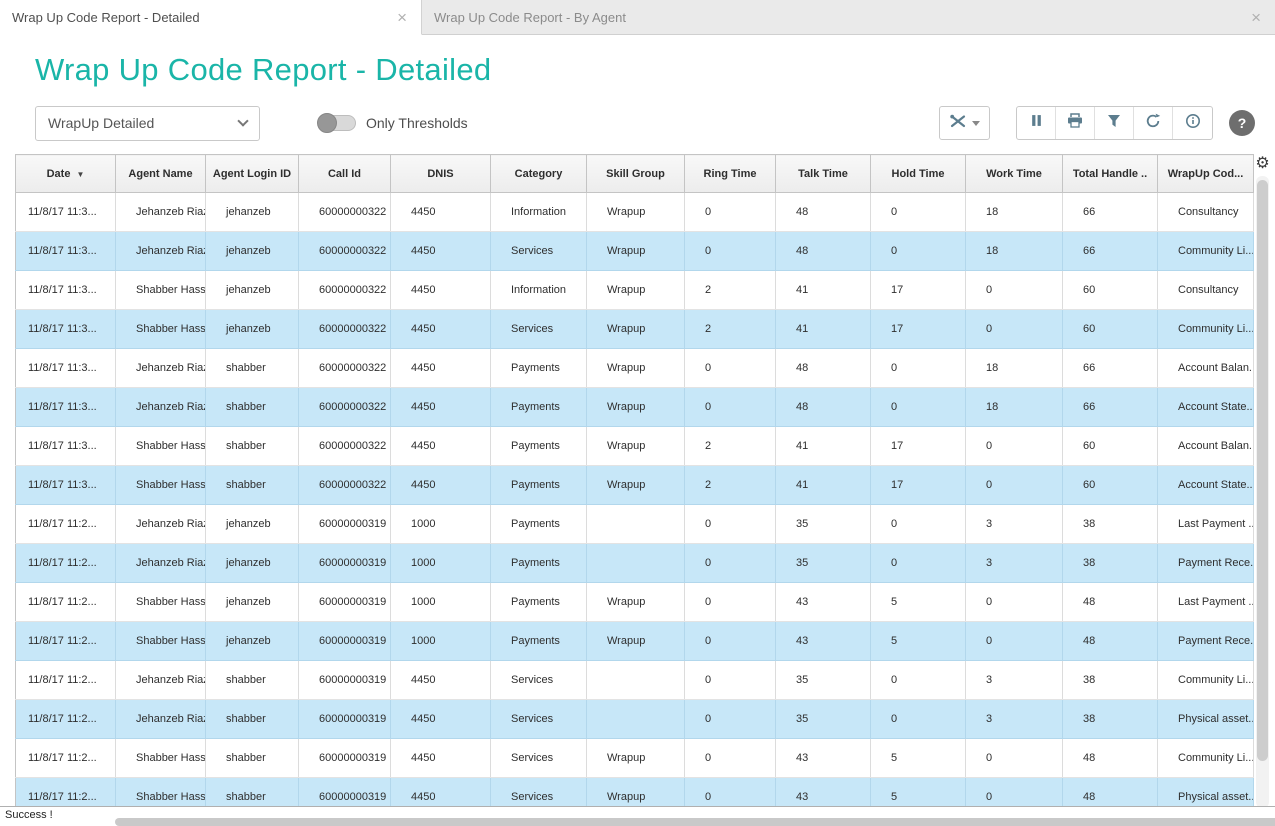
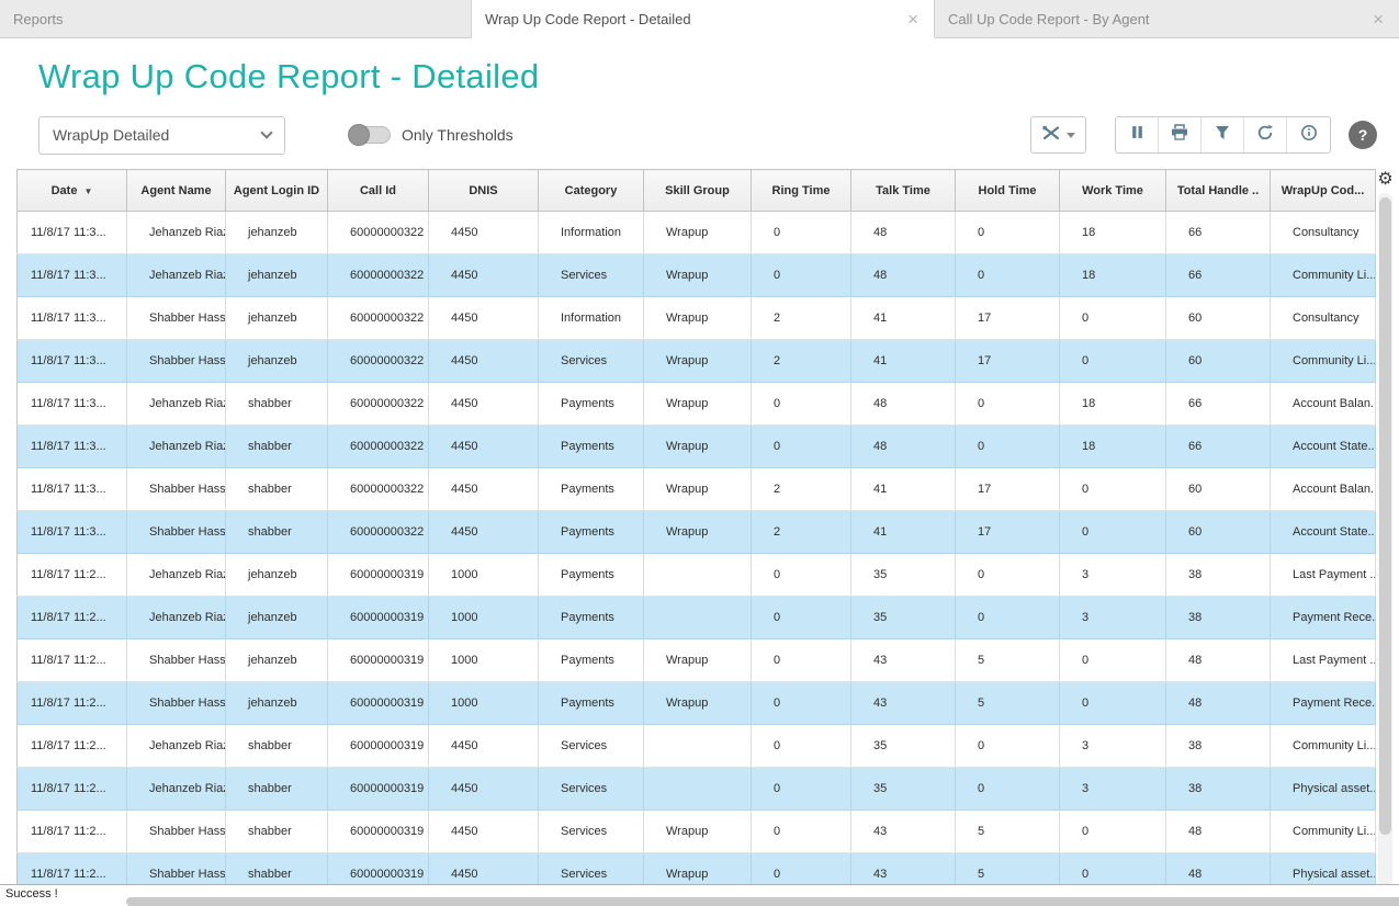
+ Reports
  Wrap Up Code Report - Detailed
  ×
- Wrap Up Code Report - By Agent
+ Call Up Code Report - By Agent
  ×
  Wrap Up Code Report - Detailed
  WrapUp Detailed
  Only Thresholds
  ?
  Date ▼	Agent Name	Agent Login ID	Call Id	DNIS	Category	Skill Group	Ring Time	Talk Time	Hold Time	Work Time	Total Handle ..	WrapUp Cod...
  11/8/17 11:3...	Jehanzeb Ria	jehanzeb	60000000322	4450	Information	Wrapup	0	48	0	18	66	Consultancy
  11/8/17 11:3...	Jehanzeb Ria	jehanzeb	60000000322	4450	Services	Wrapup	0	48	0	18	66	Community Li...
  11/8/17 11:3...	Shabber Hass	jehanzeb	60000000322	4450	Information	Wrapup	2	41	17	0	60	Consultancy
  11/8/17 11:3...	Shabber Hass	jehanzeb	60000000322	4450	Services	Wrapup	2	41	17	0	60	Community Li...
  11/8/17 11:3...	Jehanzeb Ria	shabber	60000000322	4450	Payments	Wrapup	0	48	0	18	66	Account Balan.
  11/8/17 11:3...	Jehanzeb Ria	shabber	60000000322	4450	Payments	Wrapup	0	48	0	18	66	Account State..
  11/8/17 11:3...	Shabber Hass	shabber	60000000322	4450	Payments	Wrapup	2	41	17	0	60	Account Balan.
  11/8/17 11:3...	Shabber Hass	shabber	60000000322	4450	Payments	Wrapup	2	41	17	0	60	Account State..
  11/8/17 11:2...	Jehanzeb Ria	jehanzeb	60000000319	1000	Payments		0	35	0	3	38	Last Payment ..
  11/8/17 11:2...	Jehanzeb Ria	jehanzeb	60000000319	1000	Payments		0	35	0	3	38	Payment Rece.
  11/8/17 11:2...	Shabber Hass	jehanzeb	60000000319	1000	Payments	Wrapup	0	43	5	0	48	Last Payment ..
  11/8/17 11:2...	Shabber Hass	jehanzeb	60000000319	1000	Payments	Wrapup	0	43	5	0	48	Payment Rece.
  11/8/17 11:2...	Jehanzeb Ria	shabber	60000000319	4450	Services		0	35	0	3	38	Community Li...
  11/8/17 11:2...	Jehanzeb Ria	shabber	60000000319	4450	Services		0	35	0	3	38	Physical asset..
  11/8/17 11:2...	Shabber Hass	shabber	60000000319	4450	Services	Wrapup	0	43	5	0	48	Community Li...
  11/8/17 11:2...	Shabber Hass	shabber	60000000319	4450	Services	Wrapup	0	43	5	0	48	Physical asset..
  ⚙
  Success !
